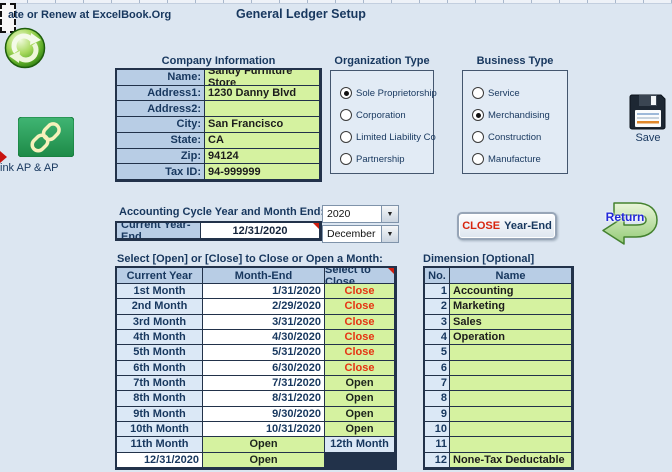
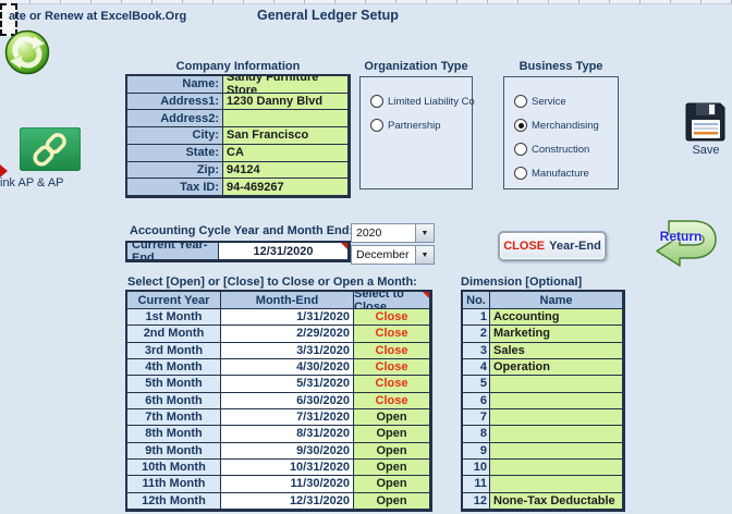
  ate or Renew at ExcelBook.Org
  General Ledger Setup
  ink AP & AP
  Company Information
  Name:
  Sandy Furniture Store
  Address1:
  1230 Danny Blvd
  Address2:
  City:
  San Francisco
  State:
  CA
  Zip:
  94124
  Tax ID:
- 94-999999
+ 94-469267
  Organization Type
- Sole Proprietorship
- Corporation
  Limited Liability Co
  Partnership
  Business Type
  Service
  Merchandising
  Construction
  Manufacture
  Save
  Accounting Cycle Year and Month End
  2020
  Current Year-End
  12/31/2020
  December
  CLOSE
  Year-End
  Return
  Select [Open] or [Close] to Close or Open a Month:
  Current Year
  Month-End
  Select to Close
  1st Month
  1/31/2020
  Close
  2nd Month
  2/29/2020
  Close
  3rd Month
  3/31/2020
  Close
  4th Month
  4/30/2020
  Close
  5th Month
  5/31/2020
  Close
  6th Month
  6/30/2020
  Close
  7th Month
  7/31/2020
  Open
  8th Month
  8/31/2020
  Open
  9th Month
  9/30/2020
  Open
  10th Month
  10/31/2020
  Open
  11th Month
+ 11/30/2020
  Open
  12th Month
  12/31/2020
  Open
  Dimension [Optional]
  No.
  Name
  1
  Accounting
  2
  Marketing
  3
  Sales
  4
  Operation
  5
  6
  7
  8
  9
  10
  11
  12
  None-Tax Deductable
